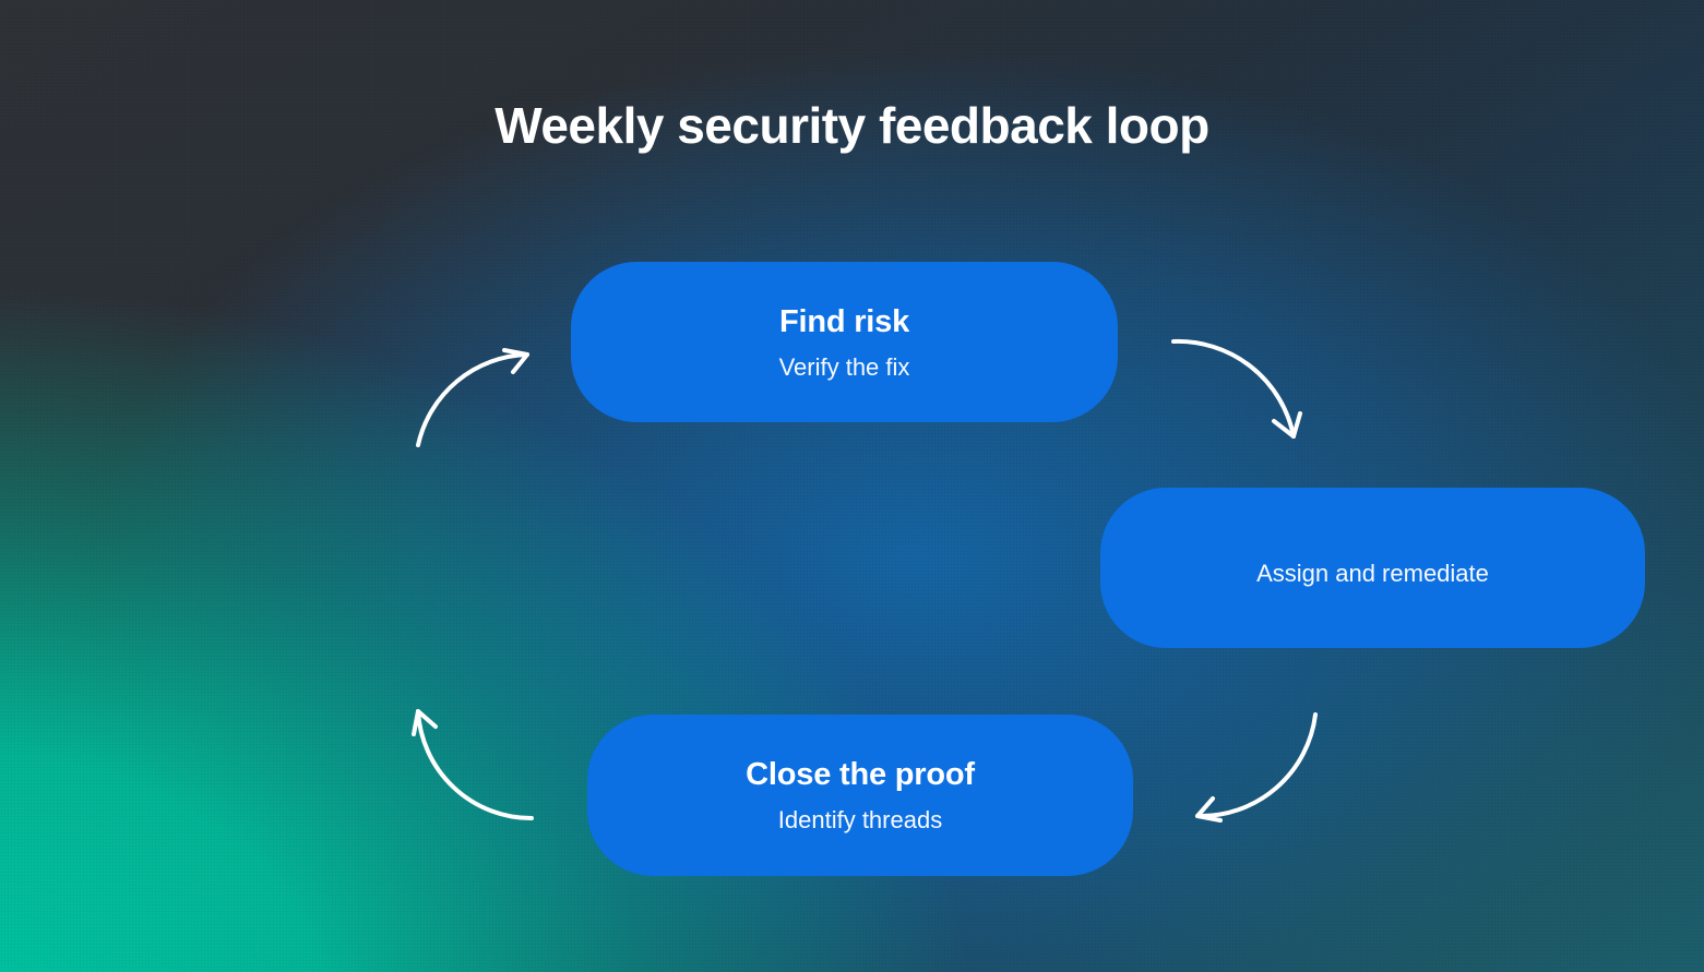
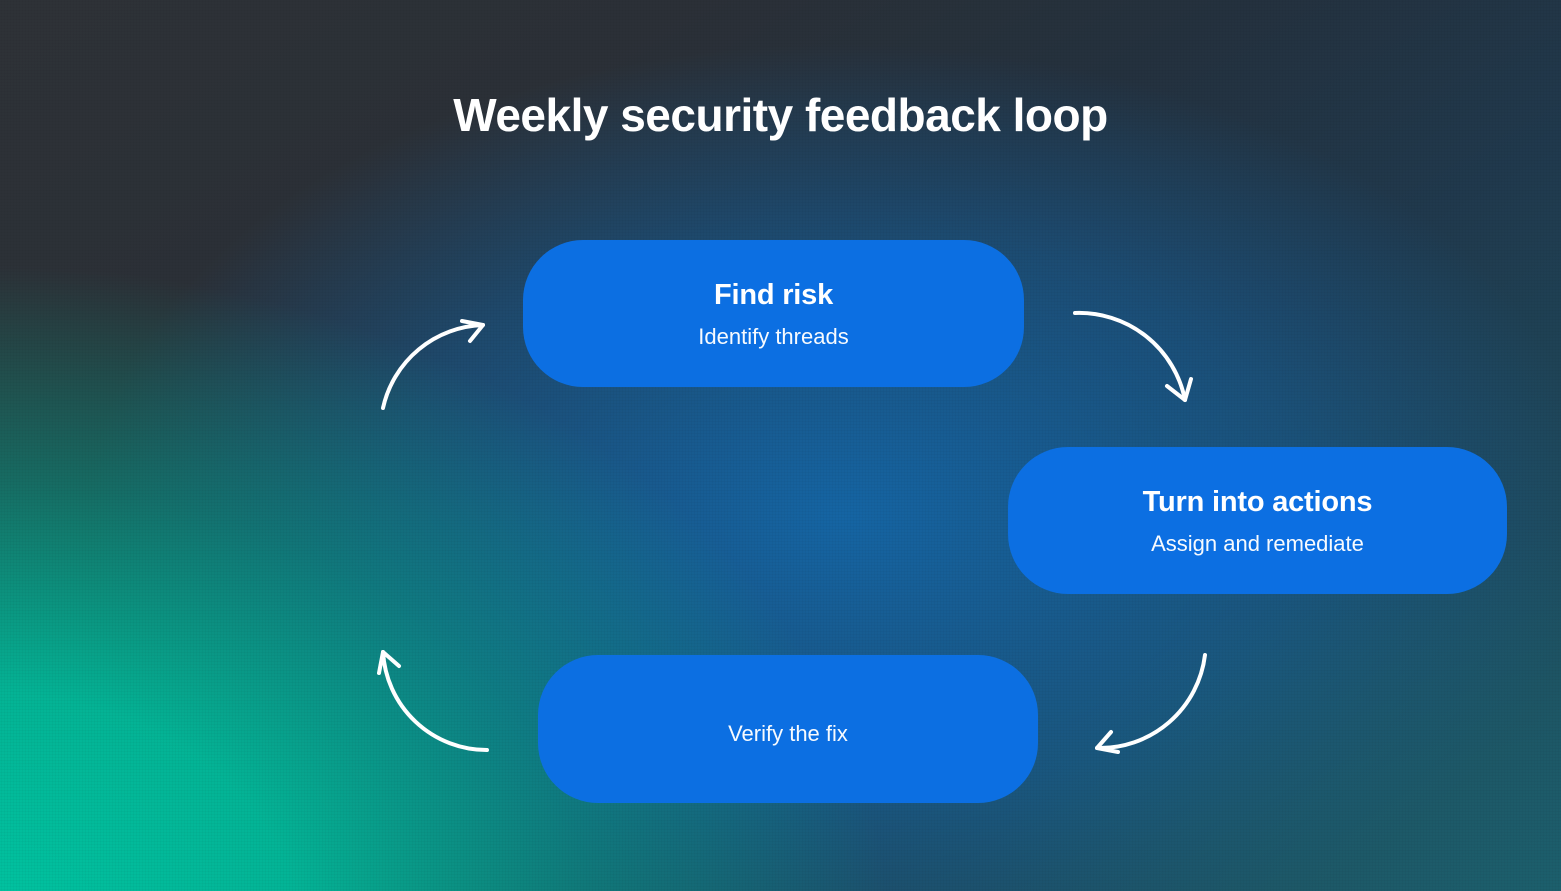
  Weekly security feedback loop
  Find risk
- Verify the fix
+ Identify threads
+ Turn into actions
  Assign and remediate
- Close the proof
- Identify threads
+ Verify the fix
